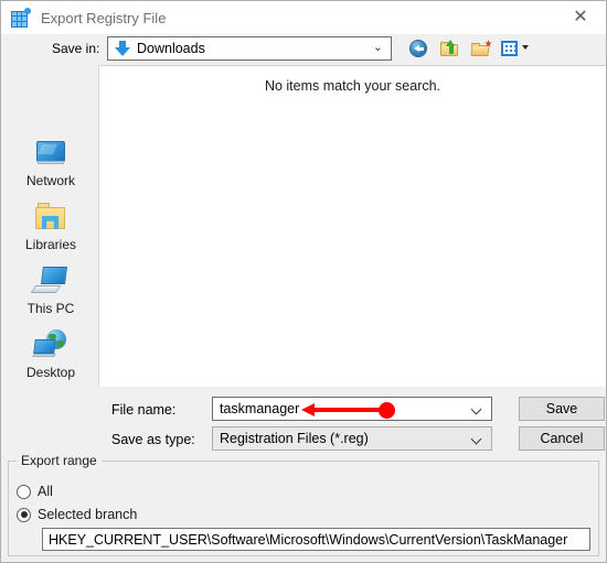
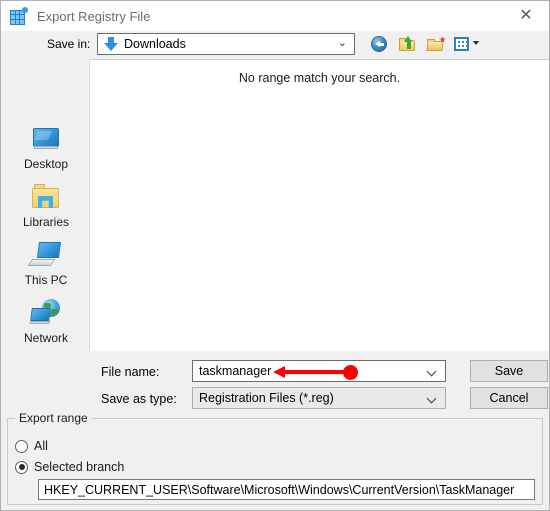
  Export Registry File
  ✕
  Save in:
  Downloads
  ⌄
- Network
+ Desktop
  Libraries
  This PC
- Desktop
+ Network
- No items match your search.
+ No range match your search.
  File name:
  taskmanager
  Save as type:
  Registration Files (*.reg)
  Save
  Cancel
  Export range
  All
  Selected branch
  HKEY_CURRENT_USER\Software\Microsoft\Windows\CurrentVersion\TaskManager
